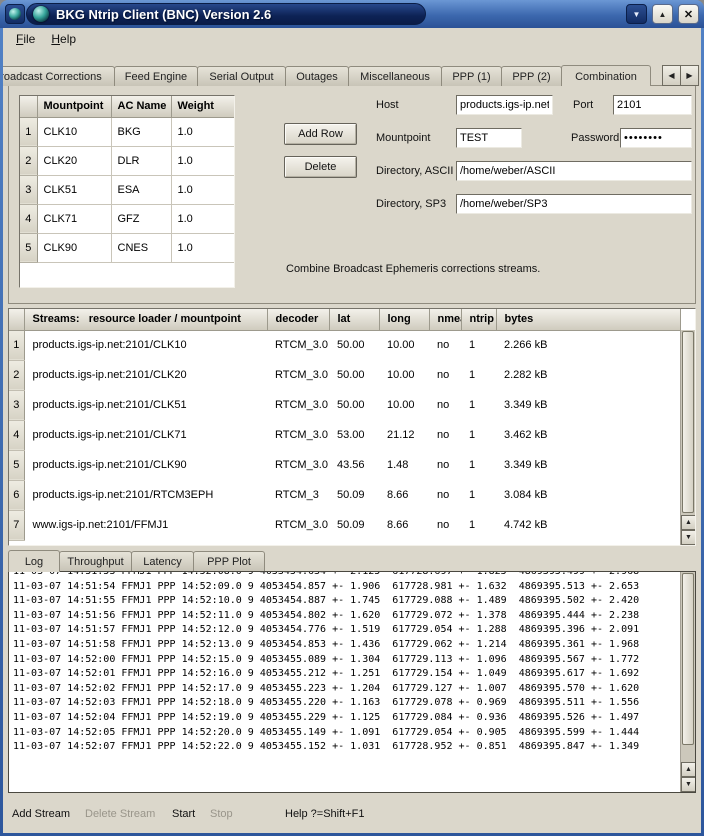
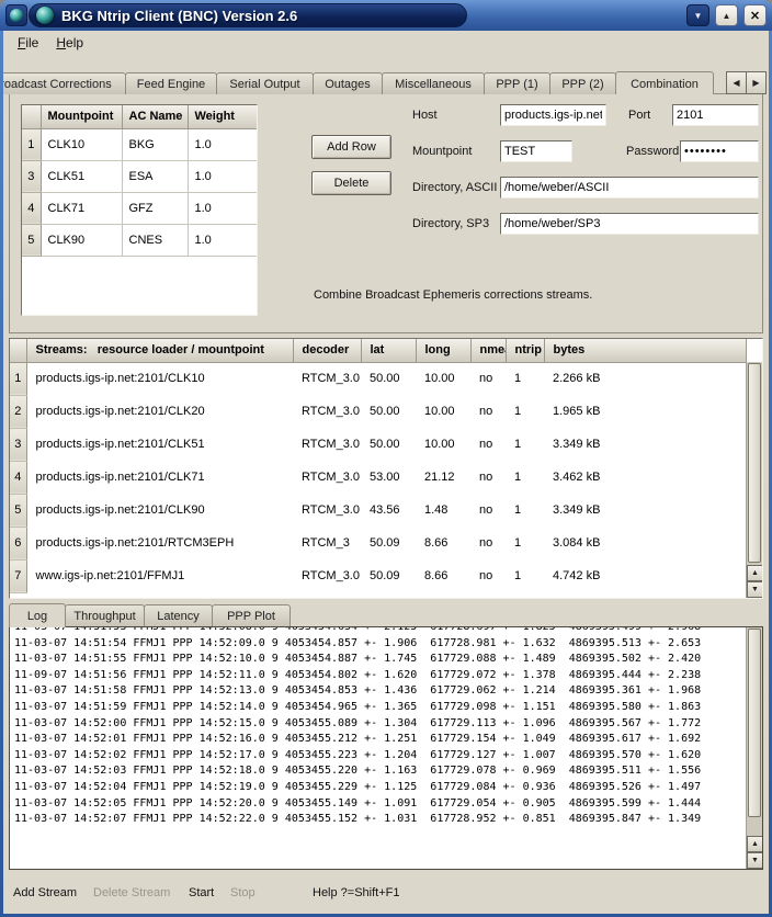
  BKG Ntrip Client (BNC) Version 2.6
  ▼
  ▲
  ✕
  File
  Help
  roadcast Corrections
  Feed Engine
  Serial Output
  Outages
  Miscellaneous
  PPP (1)
  PPP (2)
  Combination
  ◀
  ▶
  	Mountpoint	AC Name	Weight
  1	CLK10	BKG	1.0
- 2	CLK20	DLR	1.0
  3	CLK51	ESA	1.0
  4	CLK71	GFZ	1.0
  5	CLK90	CNES	1.0
  Add Row
  Delete
  Host
  products.igs-ip.net
  Port
  2101
  Mountpoint
  TEST
  Password
  ••••••••
  Directory, ASCII
  /home/weber/ASCII
  Directory, SP3
  /home/weber/SP3
  Combine Broadcast Ephemeris corrections streams.
  	Streams: resource loader / mountpoint	decoder	lat	long	nme	ntrip	bytes
  1	products.igs-ip.net:2101/CLK10	RTCM_3.0	50.00	10.00	no	1	2.266 kB
- 2	products.igs-ip.net:2101/CLK20	RTCM_3.0	50.00	10.00	no	1	2.282 kB
+ 2	products.igs-ip.net:2101/CLK20	RTCM_3.0	50.00	10.00	no	1	1.965 kB
  3	products.igs-ip.net:2101/CLK51	RTCM_3.0	50.00	10.00	no	1	3.349 kB
  4	products.igs-ip.net:2101/CLK71	RTCM_3.0	53.00	21.12	no	1	3.462 kB
  5	products.igs-ip.net:2101/CLK90	RTCM_3.0	43.56	1.48	no	1	3.349 kB
  6	products.igs-ip.net:2101/RTCM3EPH	RTCM_3	50.09	8.66	no	1	3.084 kB
  7	www.igs-ip.net:2101/FFMJ1	RTCM_3.0	50.09	8.66	no	1	4.742 kB
  Log
  Throughput
  Latency
  PPP Plot
  14:51:53 FFMJ1 PPP 14:52:08.0 9 4053454.634 +- 2.125 617728.697 +- 1.825 4869395.499 +- 2.968
  11-03-07 14:51:54 FFMJ1 PPP 14:52:09.0 9 4053454.857 +- 1.906 617728.981 +- 1.632 4869395.513 +- 2.653
  11-03-07 14:51:55 FFMJ1 PPP 14:52:10.0 9 4053454.887 +- 1.745 617729.088 +- 1.489 4869395.502 +- 2.420
- 11-03-07 14:51:56 FFMJ1 PPP 14:52:11.0 9 4053454.802 +- 1.620 617729.072 +- 1.378 4869395.444 +- 2.238
+ 11-09-07 14:51:56 FFMJ1 PPP 14:52:11.0 9 4053454.802 +- 1.620 617729.072 +- 1.378 4869395.444 +- 2.238
- 11-03-07 14:51:57 FFMJ1 PPP 14:52:12.0 9 4053454.776 +- 1.519 617729.054 +- 1.288 4869395.396 +- 2.091
  11-03-07 14:51:58 FFMJ1 PPP 14:52:13.0 9 4053454.853 +- 1.436 617729.062 +- 1.214 4869395.361 +- 1.968
+ 11-03-07 14:51:59 FFMJ1 PPP 14:52:14.0 9 4053454.965 +- 1.365 617729.098 +- 1.151 4869395.580 +- 1.863
  11-03-07 14:52:00 FFMJ1 PPP 14:52:15.0 9 4053455.089 +- 1.304 617729.113 +- 1.096 4869395.567 +- 1.772
  11-03-07 14:52:01 FFMJ1 PPP 14:52:16.0 9 4053455.212 +- 1.251 617729.154 +- 1.049 4869395.617 +- 1.692
  11-03-07 14:52:02 FFMJ1 PPP 14:52:17.0 9 4053455.223 +- 1.204 617729.127 +- 1.007 4869395.570 +- 1.620
  11-03-07 14:52:03 FFMJ1 PPP 14:52:18.0 9 4053455.220 +- 1.163 617729.078 +- 0.969 4869395.511 +- 1.556
  11-03-07 14:52:04 FFMJ1 PPP 14:52:19.0 9 4053455.229 +- 1.125 617729.084 +- 0.936 4869395.526 +- 1.497
  11-03-07 14:52:05 FFMJ1 PPP 14:52:20.0 9 4053455.149 +- 1.091 617729.054 +- 0.905 4869395.599 +- 1.444
  11-03-07 14:52:07 FFMJ1 PPP 14:52:22.0 9 4053455.152 +- 1.031 617728.952 +- 0.851 4869395.847 +- 1.349
  Add Stream
  Delete Stream
  Start
  Stop
  Help ?=Shift+F1
